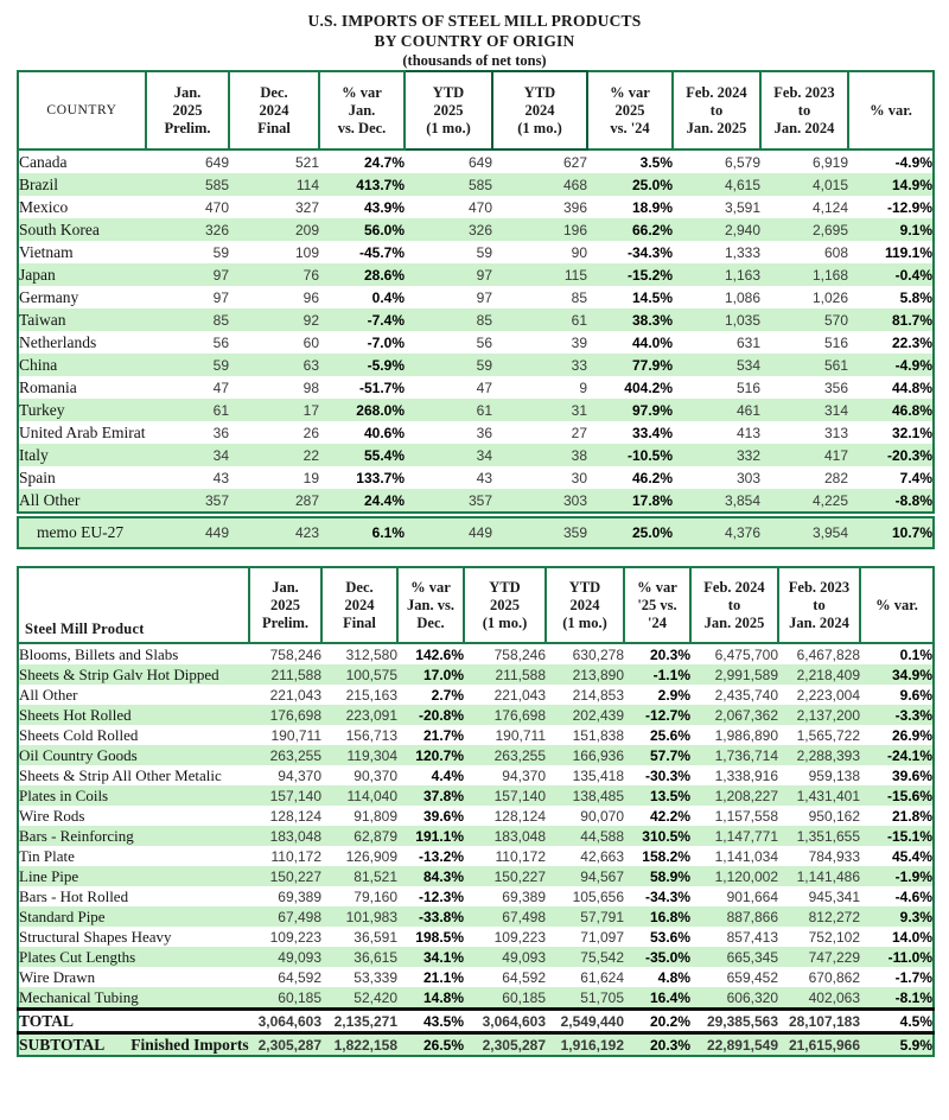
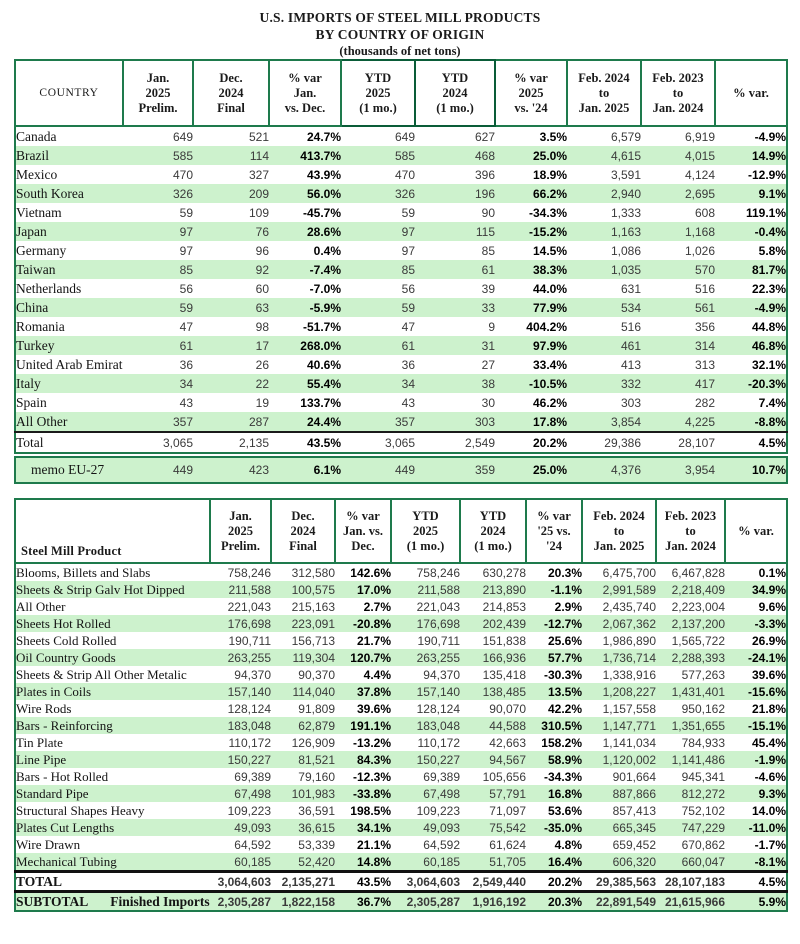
  U.S. IMPORTS OF STEEL MILL PRODUCTS
  BY COUNTRY OF ORIGIN
  (thousands of net tons)
  COUNTRY	Jan. 2025 Prelim.	Dec. 2024 Final	% var Jan. vs. Dec.	YTD 2025 (1 mo.)	YTD 2024 (1 mo.)	% var 2025 vs. '24	Feb. 2024 to Jan. 2025	Feb. 2023 to Jan. 2024	% var.
  Canada	649	521	24.7%	649	627	3.5%	6,579	6,919	-4.9%
  Brazil	585	114	413.7%	585	468	25.0%	4,615	4,015	14.9%
  Mexico	470	327	43.9%	470	396	18.9%	3,591	4,124	-12.9%
  South Korea	326	209	56.0%	326	196	66.2%	2,940	2,695	9.1%
  Vietnam	59	109	-45.7%	59	90	-34.3%	1,333	608	119.1%
  Japan	97	76	28.6%	97	115	-15.2%	1,163	1,168	-0.4%
  Germany	97	96	0.4%	97	85	14.5%	1,086	1,026	5.8%
  Taiwan	85	92	-7.4%	85	61	38.3%	1,035	570	81.7%
  Netherlands	56	60	-7.0%	56	39	44.0%	631	516	22.3%
  China	59	63	-5.9%	59	33	77.9%	534	561	-4.9%
  Romania	47	98	-51.7%	47	9	404.2%	516	356	44.8%
  Turkey	61	17	268.0%	61	31	97.9%	461	314	46.8%
  United Arab Emirat	36	26	40.6%	36	27	33.4%	413	313	32.1%
  Italy	34	22	55.4%	34	38	-10.5%	332	417	-20.3%
  Spain	43	19	133.7%	43	30	46.2%	303	282	7.4%
  All Other	357	287	24.4%	357	303	17.8%	3,854	4,225	-8.8%
+ Total	3,065	2,135	43.5%	3,065	2,549	20.2%	29,386	28,107	4.5%
  memo EU-27	449	423	6.1%	449	359	25.0%	4,376	3,954	10.7%
  Steel Mill Product	Jan. 2025 Prelim.	Dec. 2024 Final	% var Jan. vs. Dec.	YTD 2025 (1 mo.)	YTD 2024 (1 mo.)	% var '25 vs. '24	Feb. 2024 to Jan. 2025	Feb. 2023 to Jan. 2024	% var.
  Blooms, Billets and Slabs	758,246	312,580	142.6%	758,246	630,278	20.3%	6,475,700	6,467,828	0.1%
  Sheets & Strip Galv Hot Dipped	211,588	100,575	17.0%	211,588	213,890	-1.1%	2,991,589	2,218,409	34.9%
  All Other	221,043	215,163	2.7%	221,043	214,853	2.9%	2,435,740	2,223,004	9.6%
  Sheets Hot Rolled	176,698	223,091	-20.8%	176,698	202,439	-12.7%	2,067,362	2,137,200	-3.3%
  Sheets Cold Rolled	190,711	156,713	21.7%	190,711	151,838	25.6%	1,986,890	1,565,722	26.9%
  Oil Country Goods	263,255	119,304	120.7%	263,255	166,936	57.7%	1,736,714	2,288,393	-24.1%
- Sheets & Strip All Other Metalic	94,370	90,370	4.4%	94,370	135,418	-30.3%	1,338,916	959,138	39.6%
+ Sheets & Strip All Other Metalic	94,370	90,370	4.4%	94,370	135,418	-30.3%	1,338,916	577,263	39.6%
  Plates in Coils	157,140	114,040	37.8%	157,140	138,485	13.5%	1,208,227	1,431,401	-15.6%
  Wire Rods	128,124	91,809	39.6%	128,124	90,070	42.2%	1,157,558	950,162	21.8%
  Bars - Reinforcing	183,048	62,879	191.1%	183,048	44,588	310.5%	1,147,771	1,351,655	-15.1%
  Tin Plate	110,172	126,909	-13.2%	110,172	42,663	158.2%	1,141,034	784,933	45.4%
  Line Pipe	150,227	81,521	84.3%	150,227	94,567	58.9%	1,120,002	1,141,486	-1.9%
  Bars - Hot Rolled	69,389	79,160	-12.3%	69,389	105,656	-34.3%	901,664	945,341	-4.6%
  Standard Pipe	67,498	101,983	-33.8%	67,498	57,791	16.8%	887,866	812,272	9.3%
  Structural Shapes Heavy	109,223	36,591	198.5%	109,223	71,097	53.6%	857,413	752,102	14.0%
  Plates Cut Lengths	49,093	36,615	34.1%	49,093	75,542	-35.0%	665,345	747,229	-11.0%
  Wire Drawn	64,592	53,339	21.1%	64,592	61,624	4.8%	659,452	670,862	-1.7%
- Mechanical Tubing	60,185	52,420	14.8%	60,185	51,705	16.4%	606,320	402,063	-8.1%
+ Mechanical Tubing	60,185	52,420	14.8%	60,185	51,705	16.4%	606,320	660,047	-8.1%
  TOTAL	3,064,603	2,135,271	43.5%	3,064,603	2,549,440	20.2%	29,385,563	28,107,183	4.5%
- SUBTOTAL Finished Imports	2,305,287	1,822,158	26.5%	2,305,287	1,916,192	20.3%	22,891,549	21,615,966	5.9%
+ SUBTOTAL Finished Imports	2,305,287	1,822,158	36.7%	2,305,287	1,916,192	20.3%	22,891,549	21,615,966	5.9%
